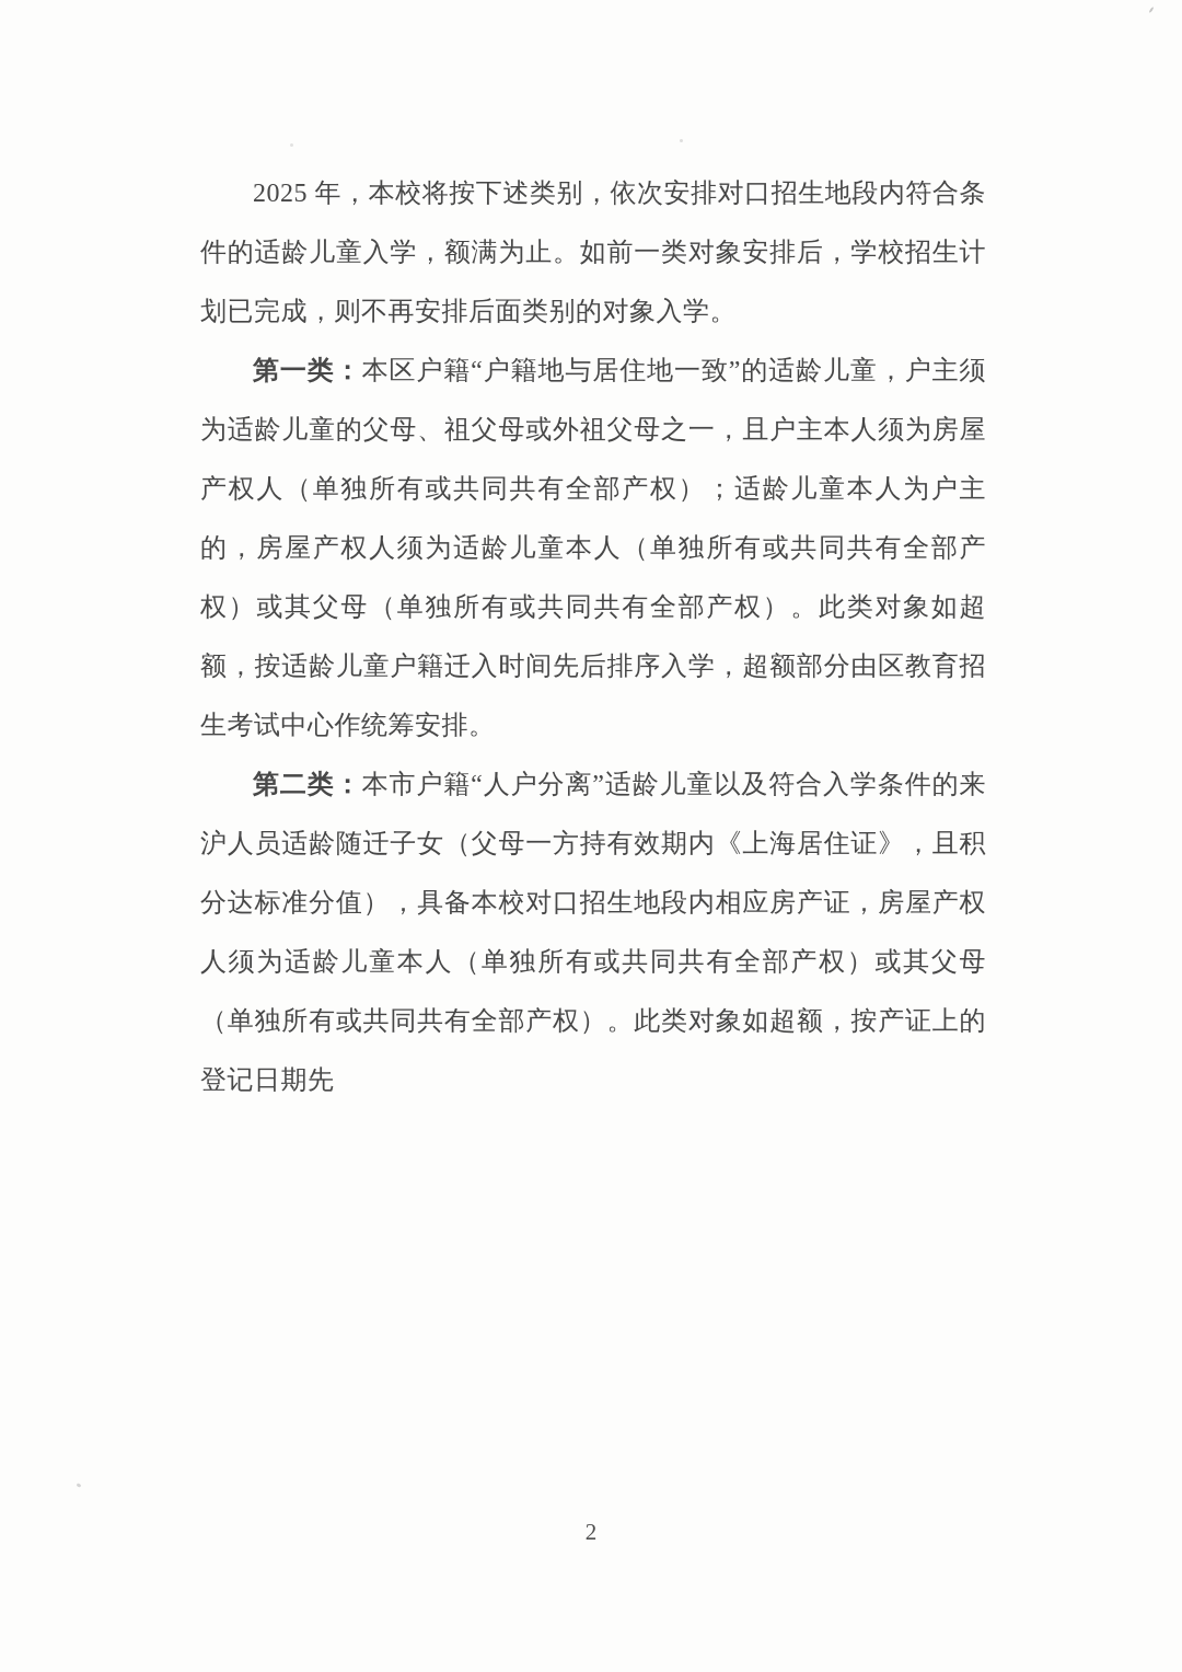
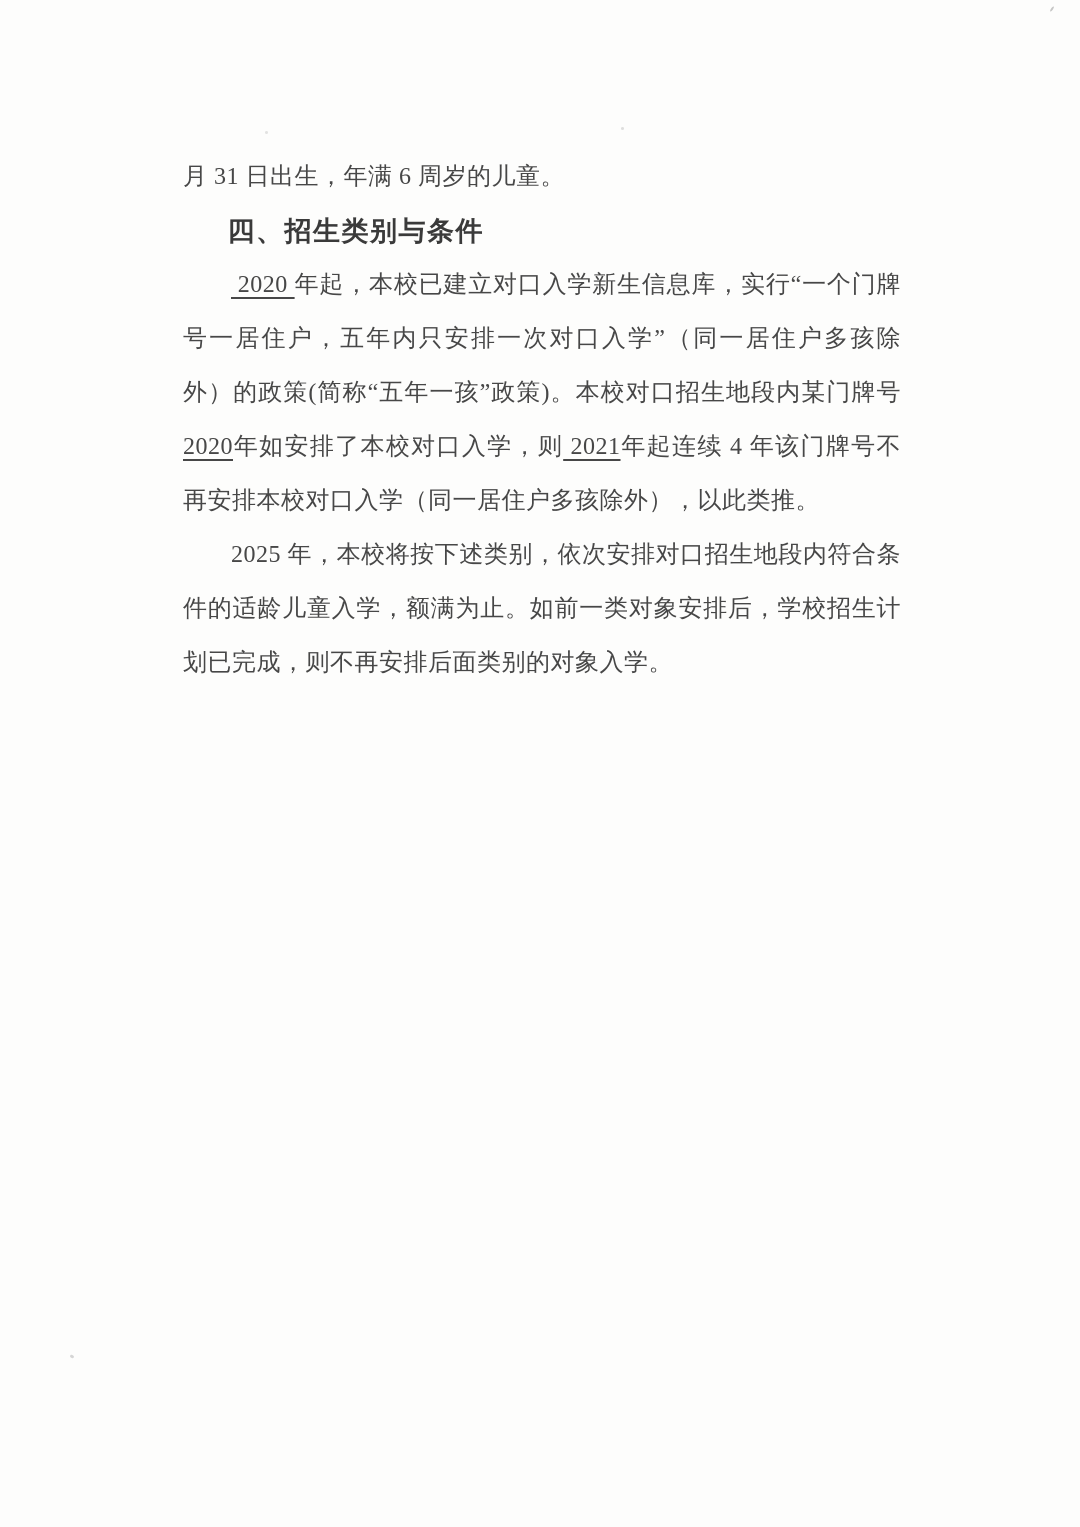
+ 月 31 日出生，年满 6 周岁的儿童。
+ 四、招生类别与条件
+ 2020 年起，本校已建立对口入学新生信息库，实行“一个门牌号一居住户，五年内只安排一次对口入学”（同一居住户多孩除外）的政策(简称“五年一孩”政策)。本校对口招生地段内某门牌号2020年如安排了本校对口入学，则 2021年起连续 4 年该门牌号不再安排本校对口入学（同一居住户多孩除外），以此类推。
  2025 年，本校将按下述类别，依次安排对口招生地段内符合条件的适龄儿童入学，额满为止。如前一类对象安排后，学校招生计划已完成，则不再安排后面类别的对象入学。
- 第一类：本区户籍“户籍地与居住地一致”的适龄儿童，户主须为适龄儿童的父母、祖父母或外祖父母之一，且户主本人须为房屋产权人（单独所有或共同共有全部产权）；适龄儿童本人为户主的，房屋产权人须为适龄儿童本人（单独所有或共同共有全部产权）或其父母（单独所有或共同共有全部产权）。此类对象如超额，按适龄儿童户籍迁入时间先后排序入学，超额部分由区教育招生考试中心作统筹安排。
- 第二类：本市户籍“人户分离”适龄儿童以及符合入学条件的来沪人员适龄随迁子女（父母一方持有效期内《上海居住证》，且积分达标准分值），具备本校对口招生地段内相应房产证，房屋产权人须为适龄儿童本人（单独所有或共同共有全部产权）或其父母（单独所有或共同共有全部产权）。此类对象如超额，按产证上的登记日期先
- 2
